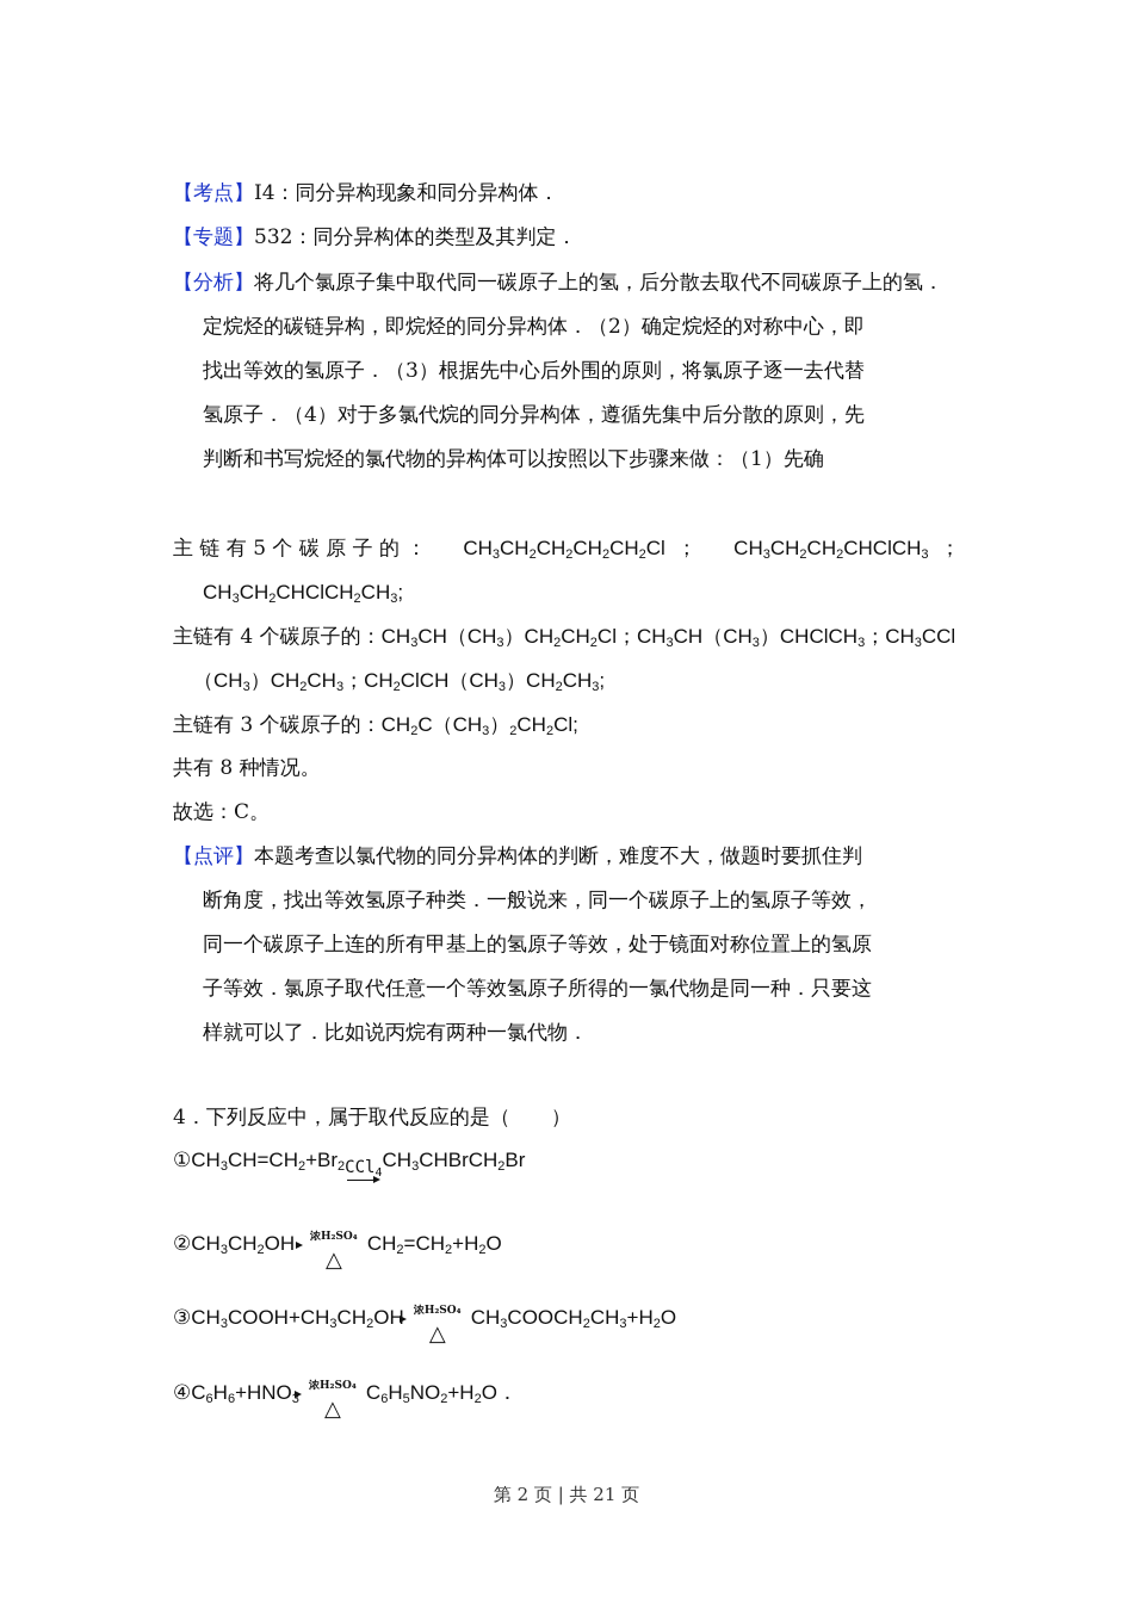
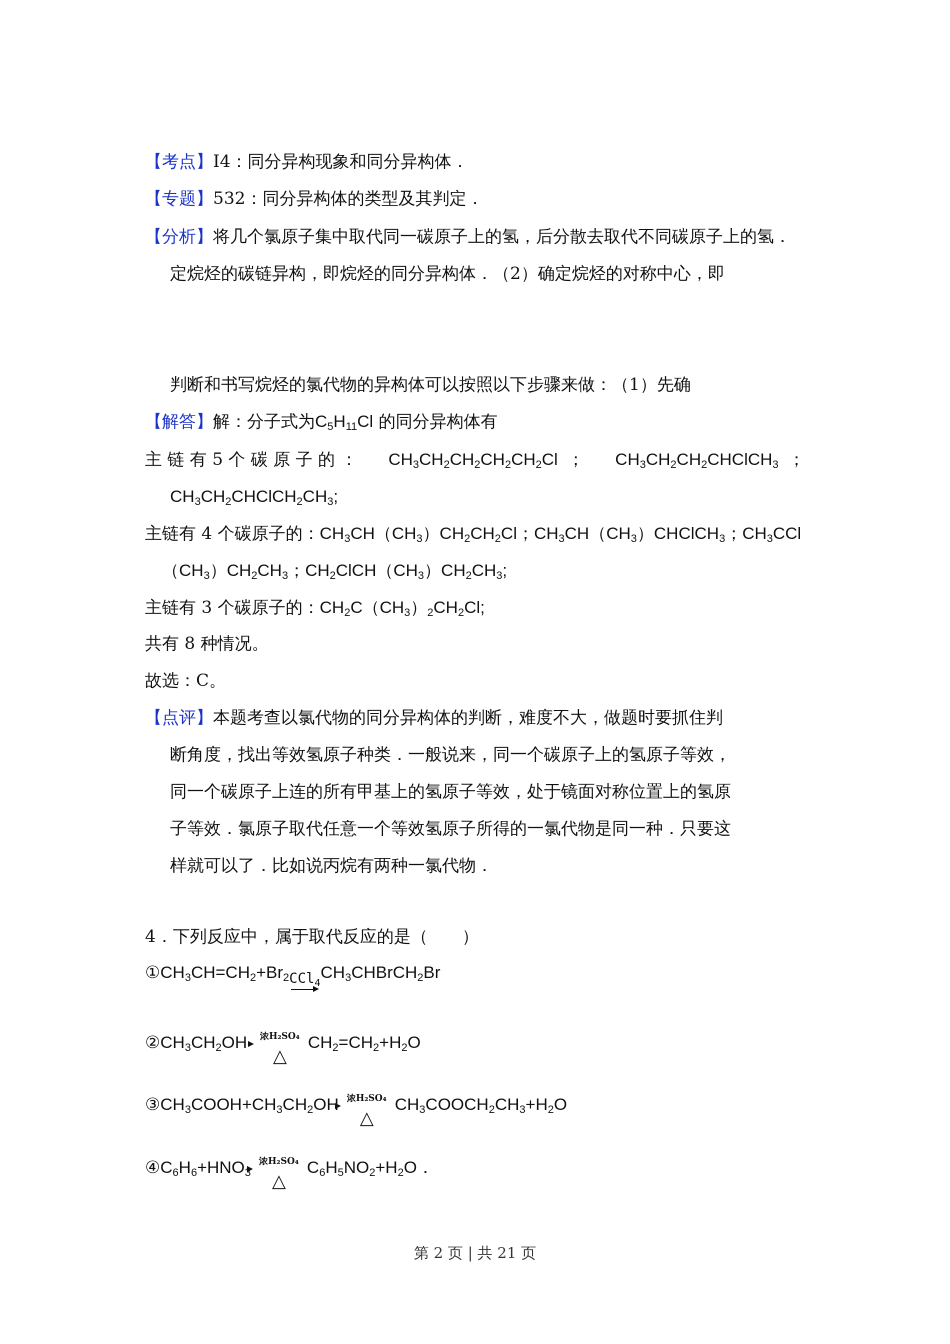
  【考点】I4：同分异构现象和同分异构体．
  【专题】532：同分异构体的类型及其判定．
  【分析】将几个氯原子集中取代同一碳原子上的氢，后分散去取代不同碳原子上的氢．
  定烷烃的碳链异构，即烷烃的同分异构体．（2）确定烷烃的对称中心，即
- 找出等效的氢原子．（3）根据先中心后外围的原则，将氯原子逐一去代替
- 氢原子．（4）对于多氯代烷的同分异构体，遵循先集中后分散的原则，先
  判断和书写烷烃的氯代物的异构体可以按照以下步骤来做：（1）先确
+ 【解答】解：分子式为C5H11Cl 的同分异构体有
  主 链 有 5 个 碳 原 子 的 ：
  CH3CH2CH2CH2CH2Cl ；
  CH3CH2CH2CHClCH3 ；
  CH3CH2CHClCH2CH3;
  主链有 4 个碳原子的：CH3CH（CH3）CH2CH2Cl；CH3CH（CH3）CHClCH3；CH3CCl
  （CH3）CH2CH3；CH2ClCH（CH3）CH2CH3;
  主链有 3 个碳原子的：CH2C（CH3）2CH2Cl;
  共有 8 种情况。
  故选：C。
  【点评】本题考查以氯代物的同分异构体的判断，难度不大，做题时要抓住判
  断角度，找出等效氢原子种类．一般说来，同一个碳原子上的氢原子等效，
  同一个碳原子上连的所有甲基上的氢原子等效，处于镜面对称位置上的氢原
  子等效．氯原子取代任意一个等效氢原子所得的一氯代物是同一种．只要这
  样就可以了．比如说丙烷有两种一氯代物．
  4．下列反应中，属于取代反应的是（ ）
  ①CH3CH=CH2+Br2CCl4CH3CHBrCH2Br
  ②CH3CH2OH
  浓H₂SO₄
  △
  CH2=CH2+H2O
  ③CH3COOH+CH3CH2OH
  浓H₂SO₄
  △
  CH3COOCH2CH3+H2O
  ④C6H6+HNO3
  浓H₂SO₄
  △
  C6H5NO2+H2O．
  第 2 页 | 共 21 页
